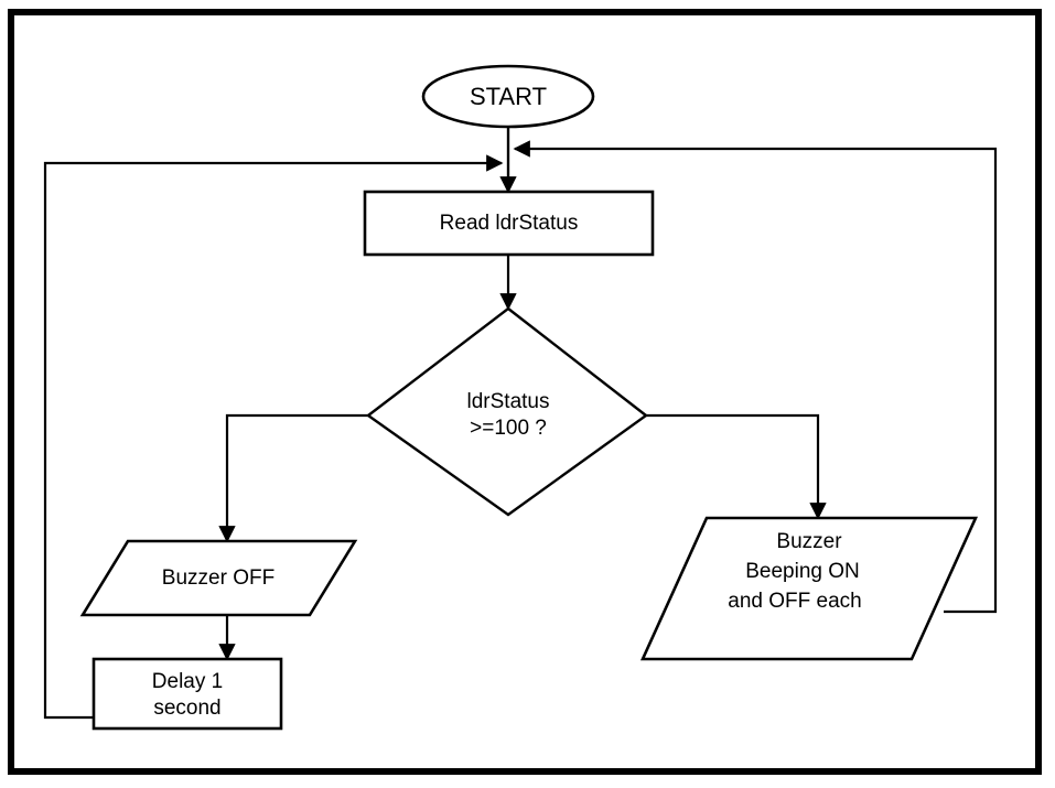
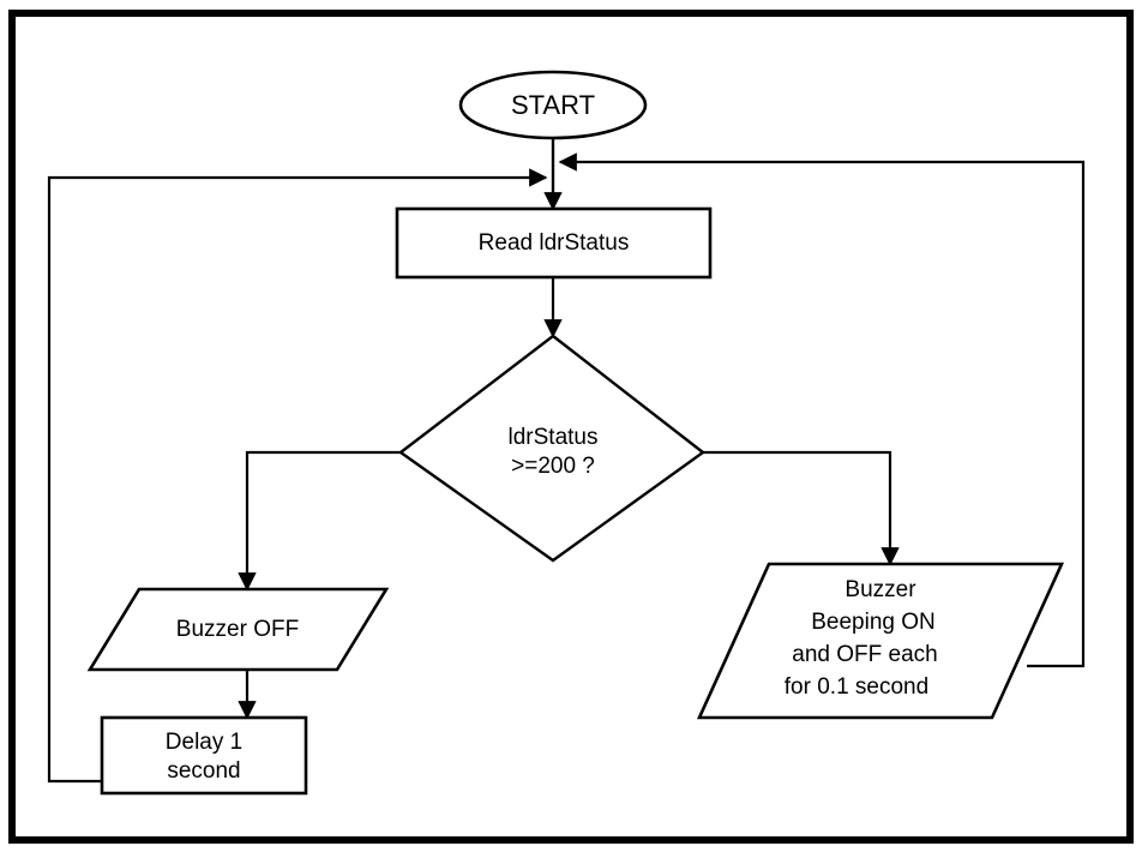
  START
  Read ldrStatus
  ldrStatus
- >=100 ?
+ >=200 ?
  Buzzer OFF
  Delay 1
  second
  Buzzer
  Beeping ON
  and OFF each
+ for 0.1 second
